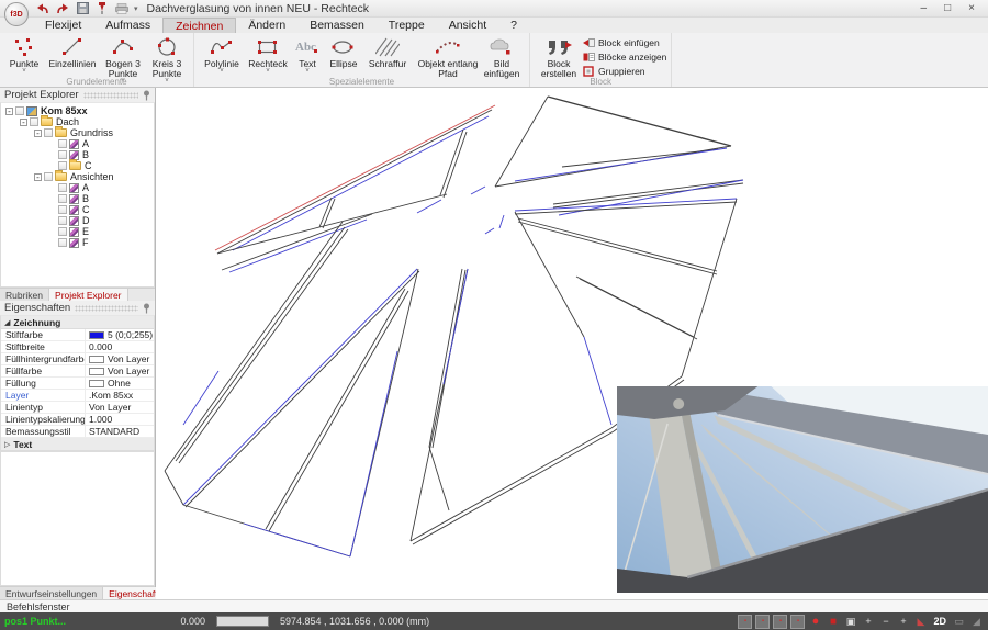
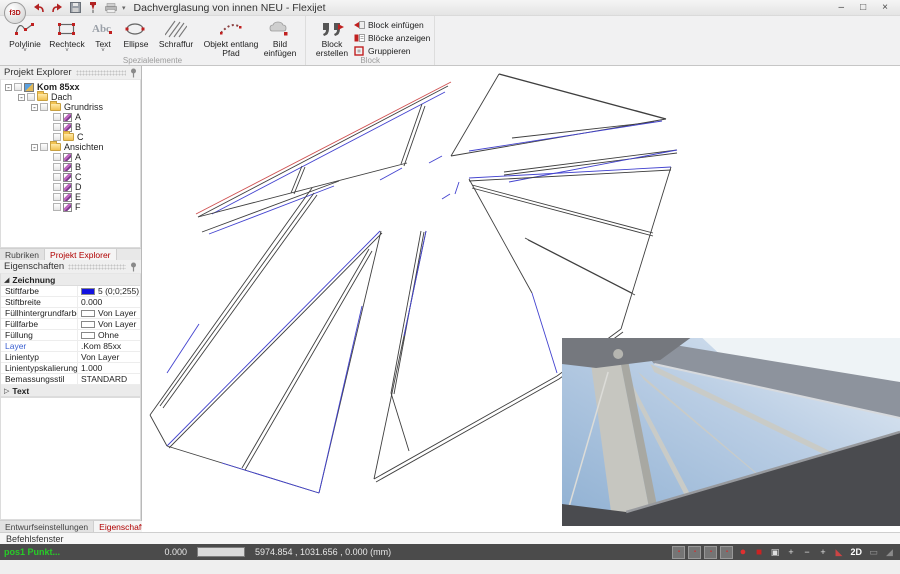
- Dachverglasung von innen NEU - Rechteck
+ Dachverglasung von innen NEU - Flexijet
  –
  □
  ×
- Flexijet
- Aufmass
- Zeichnen
- Ändern
- Bemassen
- Treppe
- Ansicht
- ?
- Punkte
- Einzellinien
- Bogen 3 Punkte
- Kreis 3 Punkte
- Grundelemente
  Polylinie
  Rechteck
  Abc
  Text
  Ellipse
  Schraffur
  Objekt entlang Pfad
  Bild einfügen
  Spezialelemente
  Block erstellen
  Block einfügen
  Blöcke anzeigen
  Gruppieren
  Block
  Projekt Explorer
  -
  Kom 85xx
  -
  Dach
  -
  Grundriss
  A
  B
  C
  -
  Ansichten
  A
  B
  C
  D
  E
  F
  Rubriken
  Projekt Explorer
  Eigenschaften
  Zeichnung
  Stiftfarbe
  5 (0;0;255)
  Stiftbreite
  0.000
  Füllhintergrundfarb
  Von Layer
  Füllfarbe
  Von Layer
  Füllung
  Ohne
  Layer
  .Kom 85xx
  Linientyp
  Von Layer
  Linientypskalierung
  1.000
  Bemassungsstil
  STANDARD
  Text
  Entwurfseinstellungen
  Eigenschaf
  Befehlsfenster
  pos1 Punkt...
  0.000
  5974.854 , 1031.656 , 0.000 (mm)
  ●
  ■
  ▣
  +
  −
  +
  ◣
  2D
  ▭
  ◢
